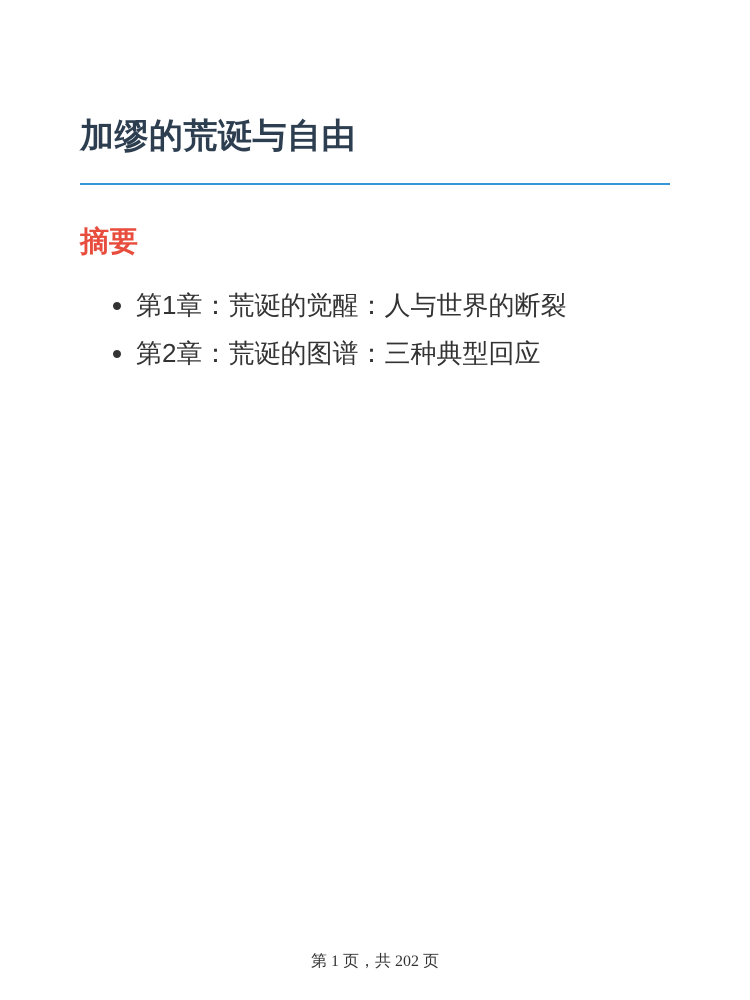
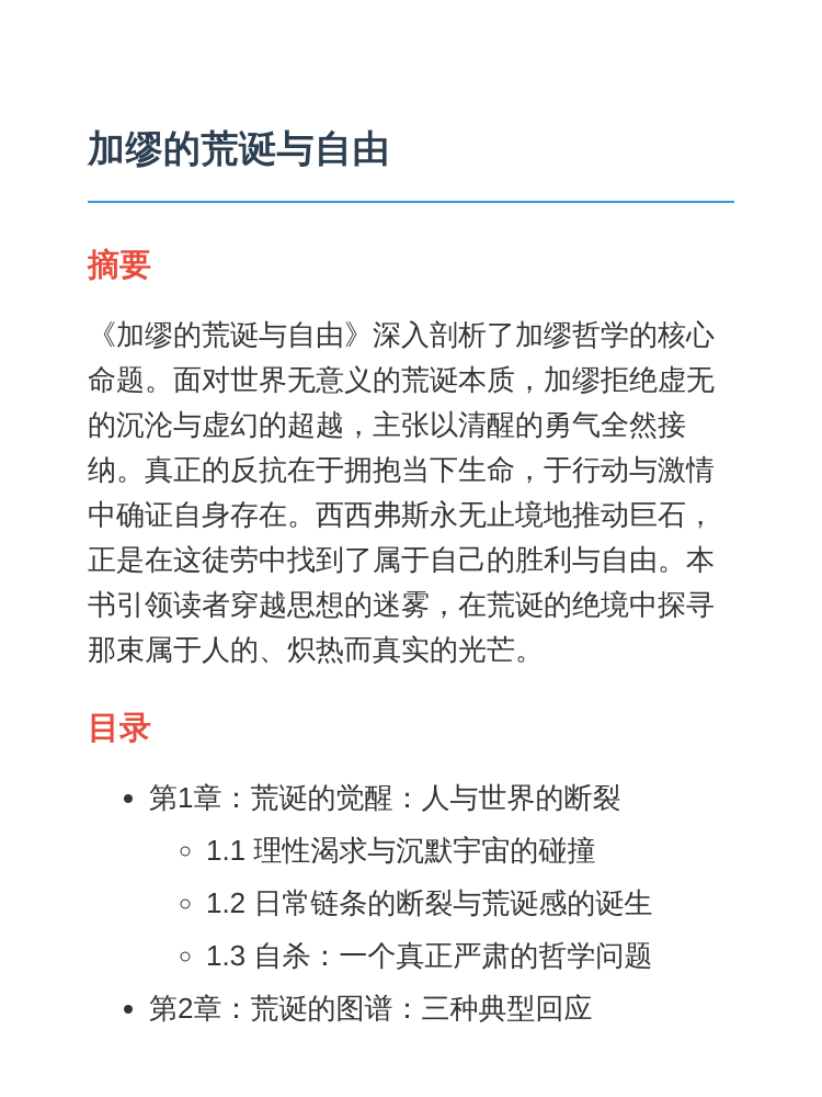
  加缪的荒诞与自由
  摘要
+ 《加缪的荒诞与自由》深入剖析了加缪哲学的核心命题。面对世界无意义的荒诞本质，加缪拒绝虚无的沉沦与虚幻的超越，主张以清醒的勇气全然接纳。真正的反抗在于拥抱当下生命，于行动与激情中确证自身存在。西西弗斯永无止境地推动巨石，正是在这徒劳中找到了属于自己的胜利与自由。本书引领读者穿越思想的迷雾，在荒诞的绝境中探寻那束属于人的、炽热而真实的光芒。
+ 目录
  第1章：荒诞的觉醒：人与世界的断裂
+ 1.1 理性渴求与沉默宇宙的碰撞
+ 1.2 日常链条的断裂与荒诞感的诞生
+ 1.3 自杀：一个真正严肃的哲学问题
  第2章：荒诞的图谱：三种典型回应
- 第 1 页，共 202 页
